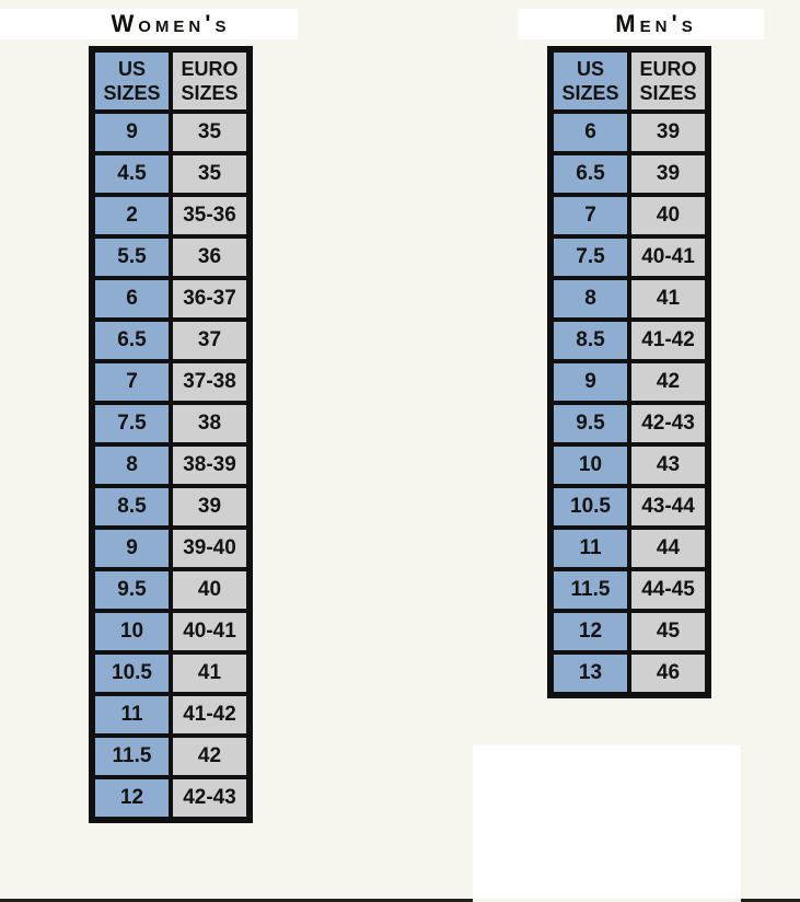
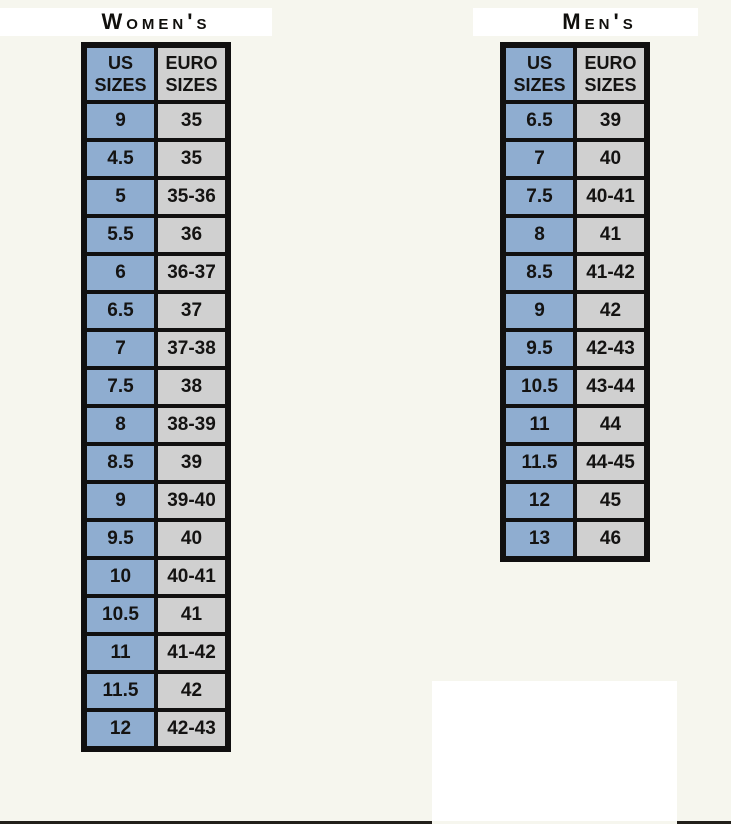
  Women's
  US SIZES	EURO SIZES
  9	35
  4.5	35
- 2	35-36
+ 5	35-36
  5.5	36
  6	36-37
  6.5	37
  7	37-38
  7.5	38
  8	38-39
  8.5	39
  9	39-40
  9.5	40
  10	40-41
  10.5	41
  11	41-42
  11.5	42
  12	42-43
  Men's
  US SIZES	EURO SIZES
- 6	39
  6.5	39
  7	40
  7.5	40-41
  8	41
  8.5	41-42
  9	42
  9.5	42-43
- 10	43
  10.5	43-44
  11	44
  11.5	44-45
  12	45
  13	46
